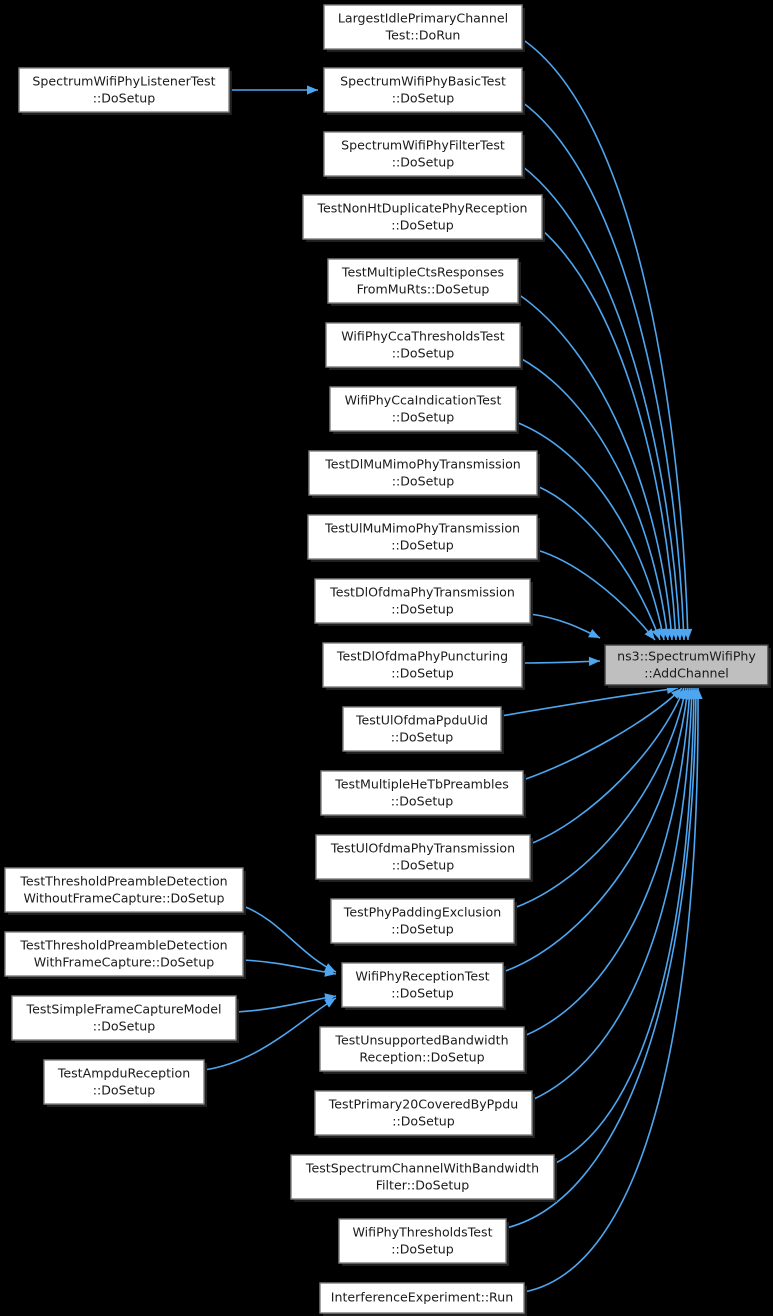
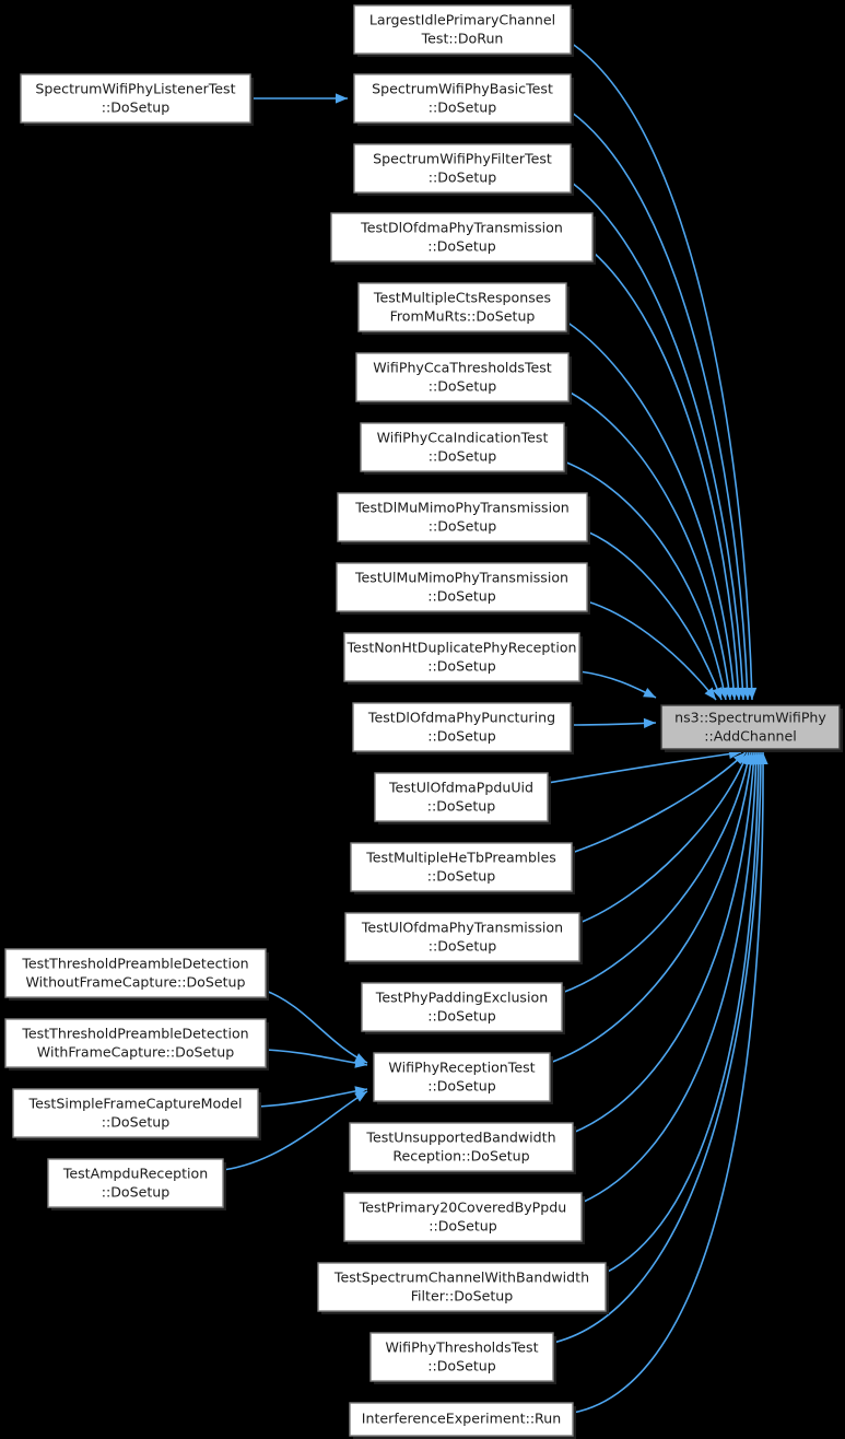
  LargestIdlePrimaryChannel
  Test::DoRun
  SpectrumWifiPhyBasicTest
  ::DoSetup
  SpectrumWifiPhyFilterTest
  ::DoSetup
- TestNonHtDuplicatePhyReception
+ TestDlOfdmaPhyTransmission
  ::DoSetup
  TestMultipleCtsResponses
  FromMuRts::DoSetup
  WifiPhyCcaThresholdsTest
  ::DoSetup
  WifiPhyCcaIndicationTest
  ::DoSetup
  TestDlMuMimoPhyTransmission
  ::DoSetup
  TestUlMuMimoPhyTransmission
  ::DoSetup
- TestDlOfdmaPhyTransmission
+ TestNonHtDuplicatePhyReception
  ::DoSetup
  TestDlOfdmaPhyPuncturing
  ::DoSetup
  TestUlOfdmaPpduUid
  ::DoSetup
  TestMultipleHeTbPreambles
  ::DoSetup
  TestUlOfdmaPhyTransmission
  ::DoSetup
  TestPhyPaddingExclusion
  ::DoSetup
  WifiPhyReceptionTest
  ::DoSetup
  TestUnsupportedBandwidth
  Reception::DoSetup
  TestPrimary20CoveredByPpdu
  ::DoSetup
  TestSpectrumChannelWithBandwidth
  Filter::DoSetup
  WifiPhyThresholdsTest
  ::DoSetup
  InterferenceExperiment::Run
  SpectrumWifiPhyListenerTest
  ::DoSetup
  TestThresholdPreambleDetection
  WithoutFrameCapture::DoSetup
  TestThresholdPreambleDetection
  WithFrameCapture::DoSetup
  TestSimpleFrameCaptureModel
  ::DoSetup
  TestAmpduReception
  ::DoSetup
  ns3::SpectrumWifiPhy
  ::AddChannel
